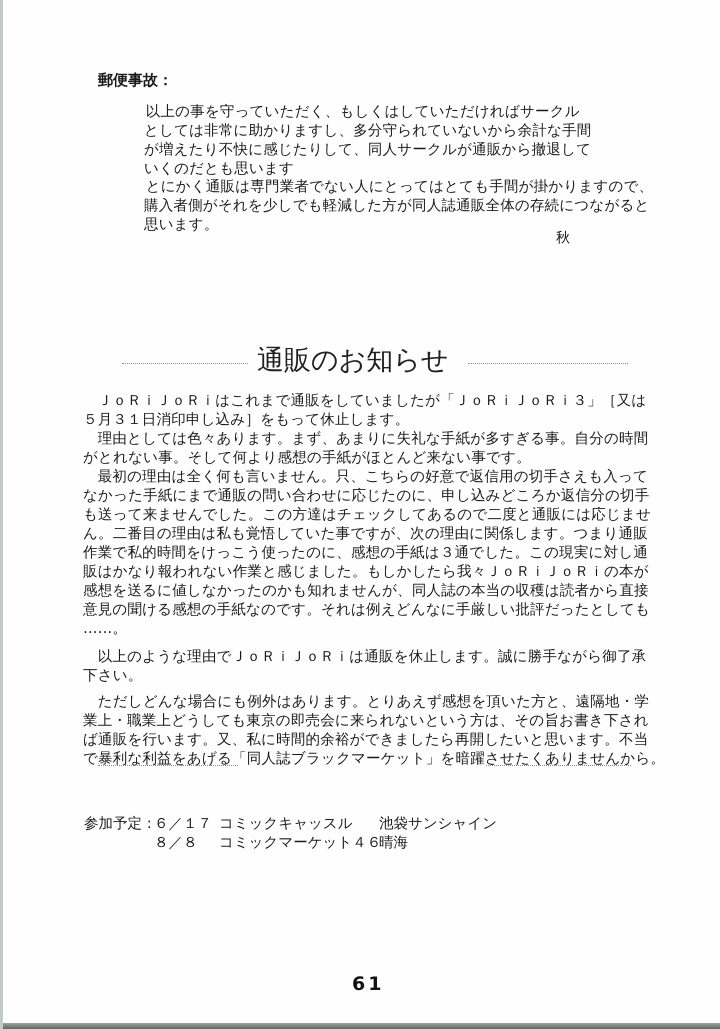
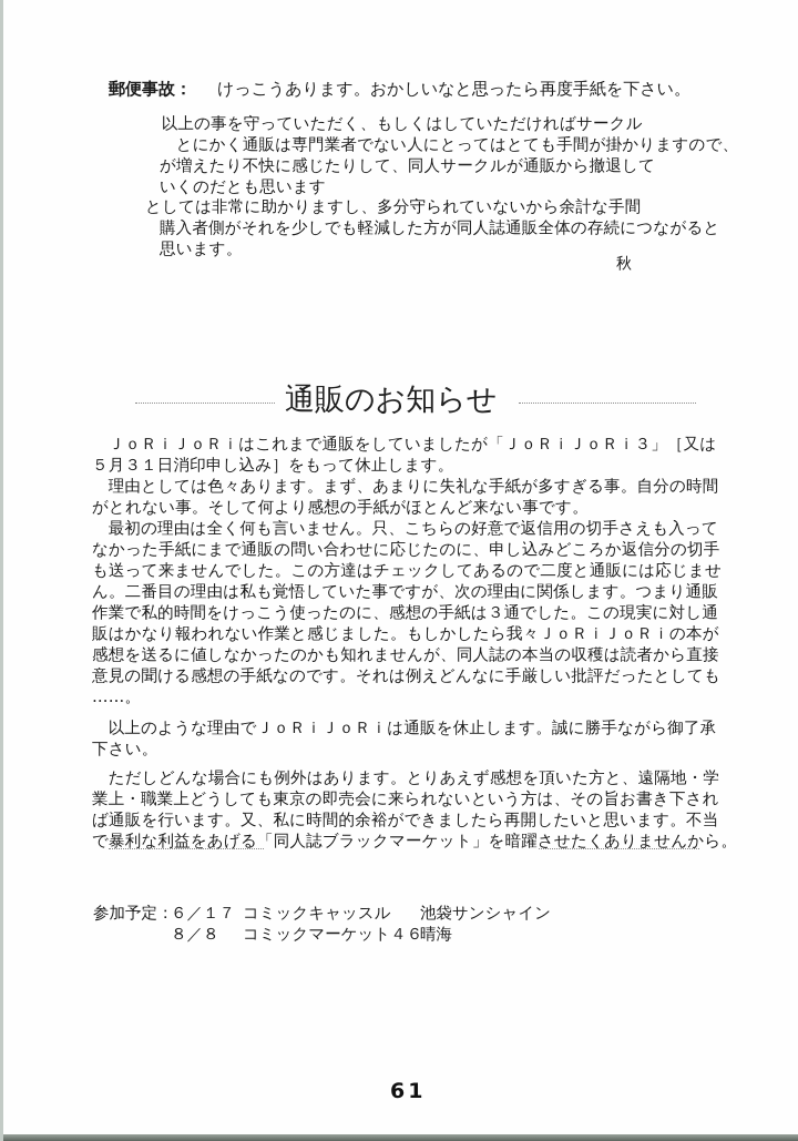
  郵便事故：
+ けっこうあります。おかしいなと思ったら再度手紙を下さい。
  以上の事を守っていただく、もしくはしていただければサークル
- としては非常に助かりますし、多分守られていないから余計な手間
+ とにかく通販は専門業者でない人にとってはとても手間が掛かりますので、
  が増えたり不快に感じたりして、同人サークルが通販から撤退して
  いくのだとも思います
- とにかく通販は専門業者でない人にとってはとても手間が掛かりますので、
+ としては非常に助かりますし、多分守られていないから余計な手間
  購入者側がそれを少しでも軽減した方が同人誌通販全体の存続につながると
  思います。
  秋
  通販のお知らせ
  ＪｏＲｉＪｏＲｉはこれまで通販をしていましたが「ＪｏＲｉＪｏＲｉ３」［又は
  ５月３１日消印申し込み］をもって休止します。
  理由としては色々あります。まず、あまりに失礼な手紙が多すぎる事。自分の時間
  がとれない事。そして何より感想の手紙がほとんど来ない事です。
  最初の理由は全く何も言いません。只、こちらの好意で返信用の切手さえも入って
  なかった手紙にまで通販の問い合わせに応じたのに、申し込みどころか返信分の切手
  も送って来ませんでした。この方達はチェックしてあるので二度と通販には応じませ
  ん。二番目の理由は私も覚悟していた事ですが、次の理由に関係します。つまり通販
  作業で私的時間をけっこう使ったのに、感想の手紙は３通でした。この現実に対し通
  販はかなり報われない作業と感じました。もしかしたら我々ＪｏＲｉＪｏＲｉの本が
  感想を送るに値しなかったのかも知れませんが、同人誌の本当の収穫は読者から直接
  意見の聞ける感想の手紙なのです。それは例えどんなに手厳しい批評だったとしても
  ……。
  以上のような理由でＪｏＲｉＪｏＲｉは通販を休止します。誠に勝手ながら御了承
  下さい。
  ただしどんな場合にも例外はあります。とりあえず感想を頂いた方と、遠隔地・学
  業上・職業上どうしても東京の即売会に来られないという方は、その旨お書き下され
  ば通販を行います。又、私に時間的余裕ができましたら再開したいと思います。不当
  で暴利な利益をあげる「同人誌ブラックマーケット」を暗躍させたくありませんから。
  参加予定：
  ６／１７
  コミックキャッスル
  池袋サンシャイン
  ８／８
  コミックマーケット４６
  晴海
  61
